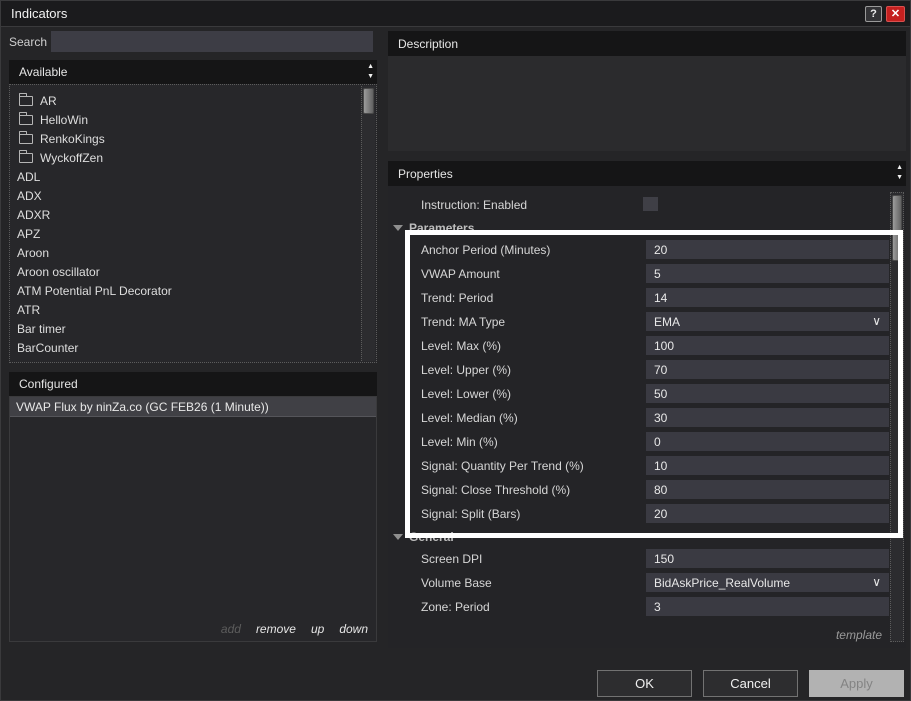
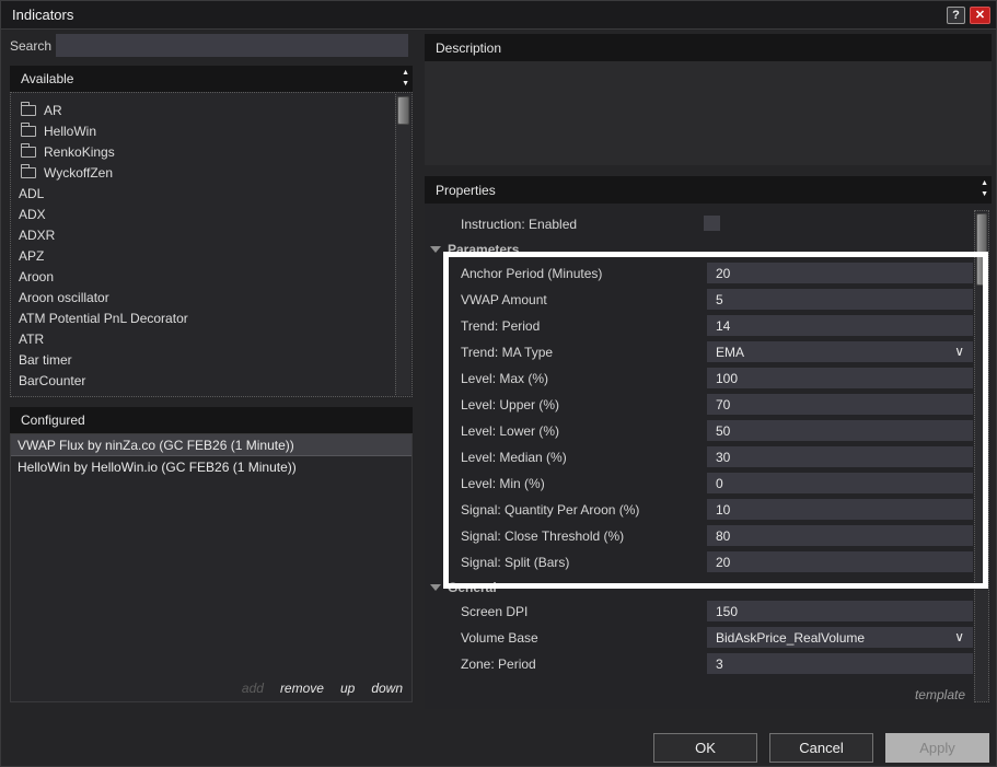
  Indicators
  ?
  ✕
  Search
  Available
  AR
  HelloWin
  RenkoKings
  WyckoffZen
  ADL
  ADX
  ADXR
  APZ
  Aroon
  Aroon oscillator
  ATM Potential PnL Decorator
  ATR
  Bar timer
  BarCounter
  Configured
  VWAP Flux by ninZa.co (GC FEB26 (1 Minute))
+ HelloWin by HelloWin.io (GC FEB26 (1 Minute))
  add
  remove
  up
  down
  Description
  Properties
  Instruction: Enabled
  Parameters
  Anchor Period (Minutes)
  20
  VWAP Amount
  5
  Trend: Period
  14
  Trend: MA Type
  EMA
  ∨
  Level: Max (%)
  100
  Level: Upper (%)
  70
  Level: Lower (%)
  50
  Level: Median (%)
  30
  Level: Min (%)
  0
- Signal: Quantity Per Trend (%)
+ Signal: Quantity Per Aroon (%)
  10
  Signal: Close Threshold (%)
  80
  Signal: Split (Bars)
  20
  General
  Screen DPI
  150
  Volume Base
  BidAskPrice_RealVolume
  ∨
  Zone: Period
  3
  template
  OK
  Cancel
  Apply
